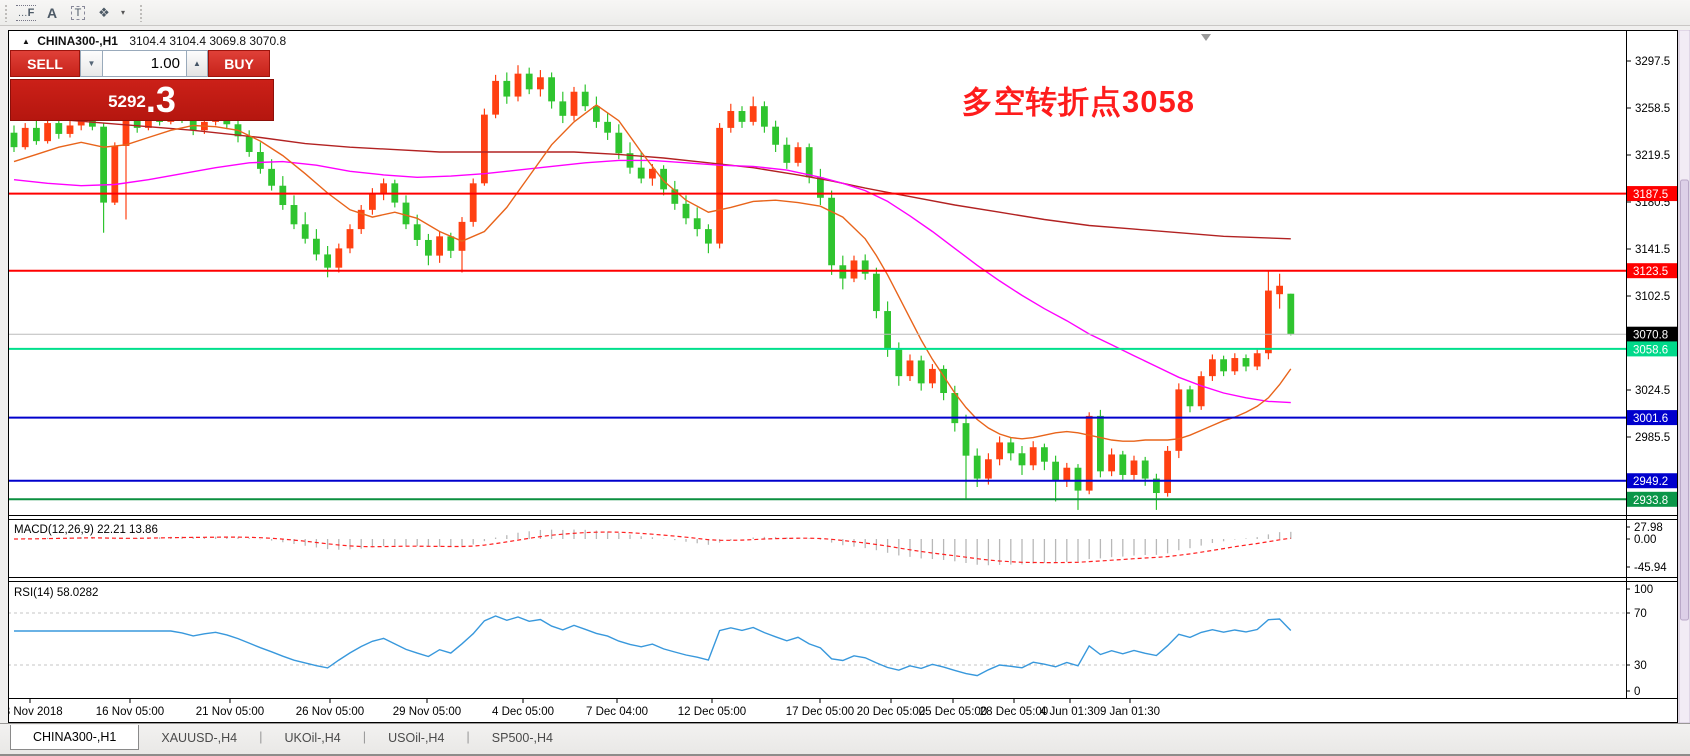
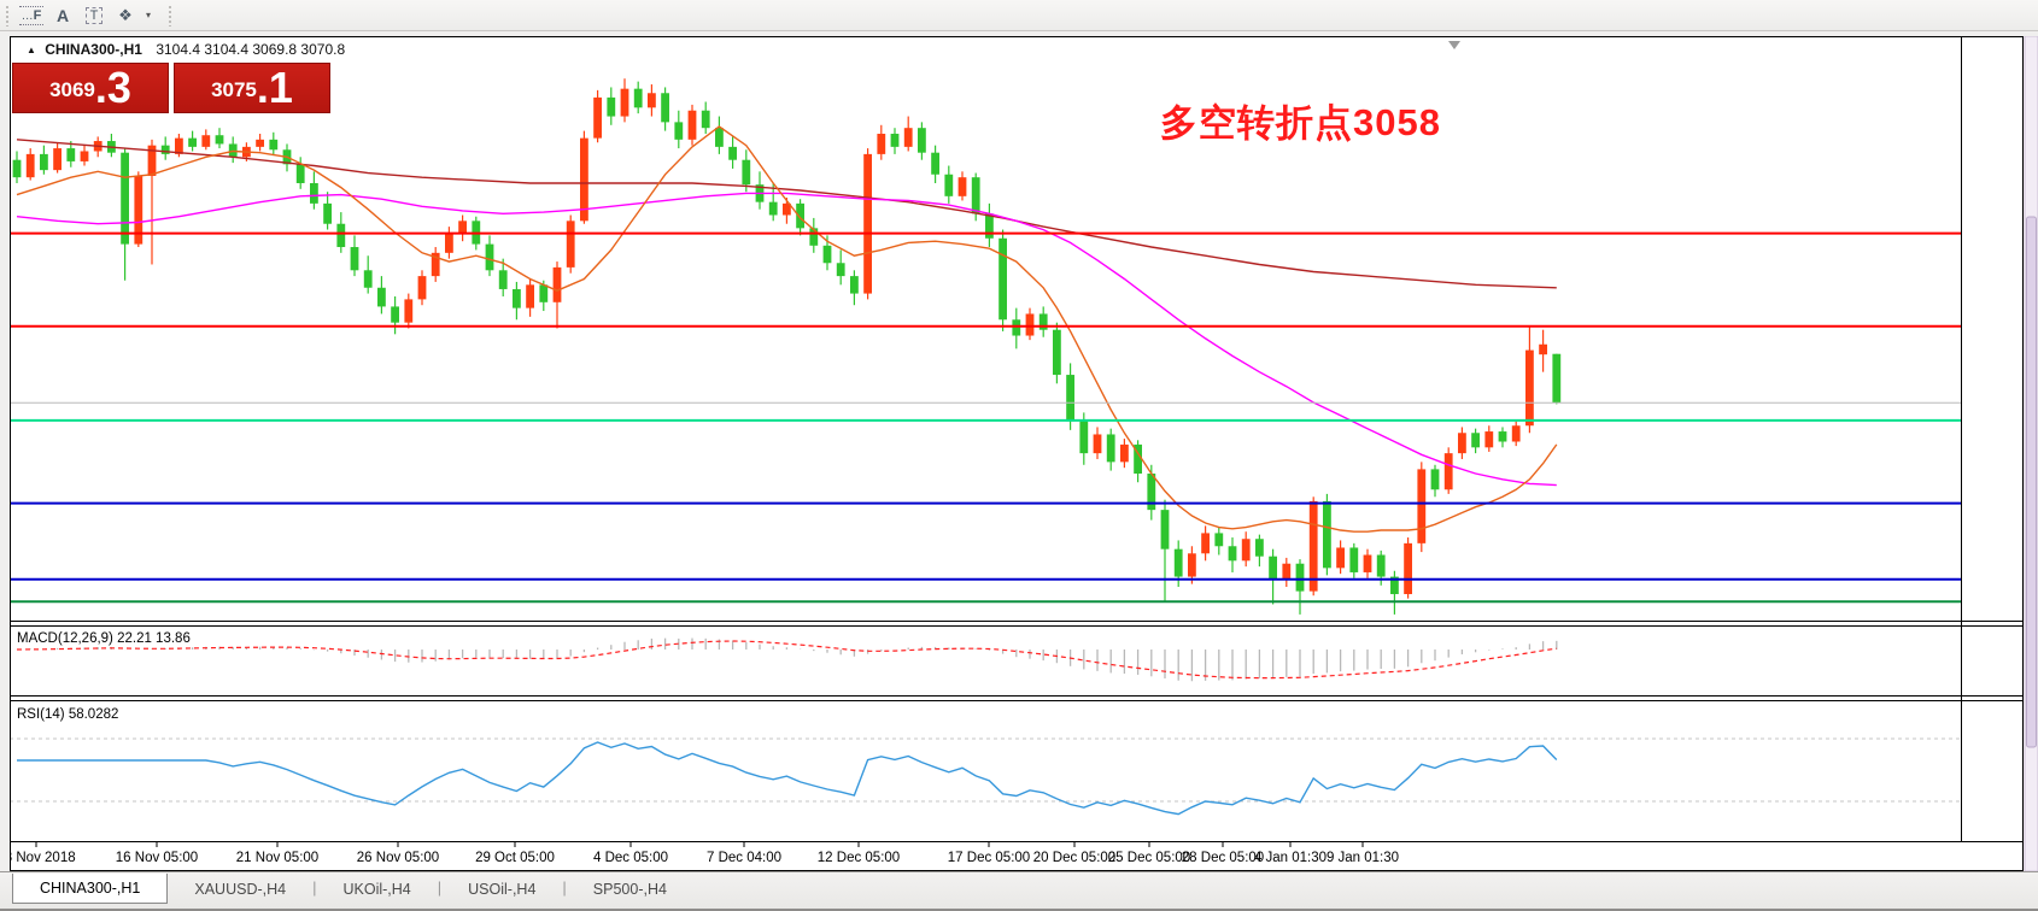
  …F
  A
  T
  ❖
  ▾
  ▲ CHINA300-,H1 3104.4 3104.4 3069.8 3070.8
- SELL
- ▼
- 1.00
- ▲
- BUY
- 5292
+ 3069
  .3
+ 3075
+ .1
  多空转折点3058
- 3297.5
- 3258.5
- 3219.5
- 3180.5
- 3141.5
- 3102.5
- 3024.5
- 2985.5
- 3187.5
- 3123.5
- 3070.8
- 3058.6
- 3001.6
- 2949.2
- 2933.8
- 27.98
- 0.00
- -45.94
- 100
- 70
- 30
- 0
  MACD(12,26,9) 22.21 13.86
  RSI(14) 58.0282
  Nov 2018
  16 Nov 05:00
  21 Nov 05:00
  26 Nov 05:00
- 29 Nov 05:00
+ 29 Oct 05:00
  4 Dec 05:00
  7 Dec 04:00
  12 Dec 05:00
  17 Dec 05:00
  20 Dec 05:00
  25 Dec 05:00
  28 Dec 05:00
- 4 Jun 01:30
+ 4 Jan 01:30
  9 Jan 01:30
  CHINA300-,H1
  XAUUSD-,H4
  |
  UKOil-,H4
  |
  USOil-,H4
  |
  SP500-,H4
